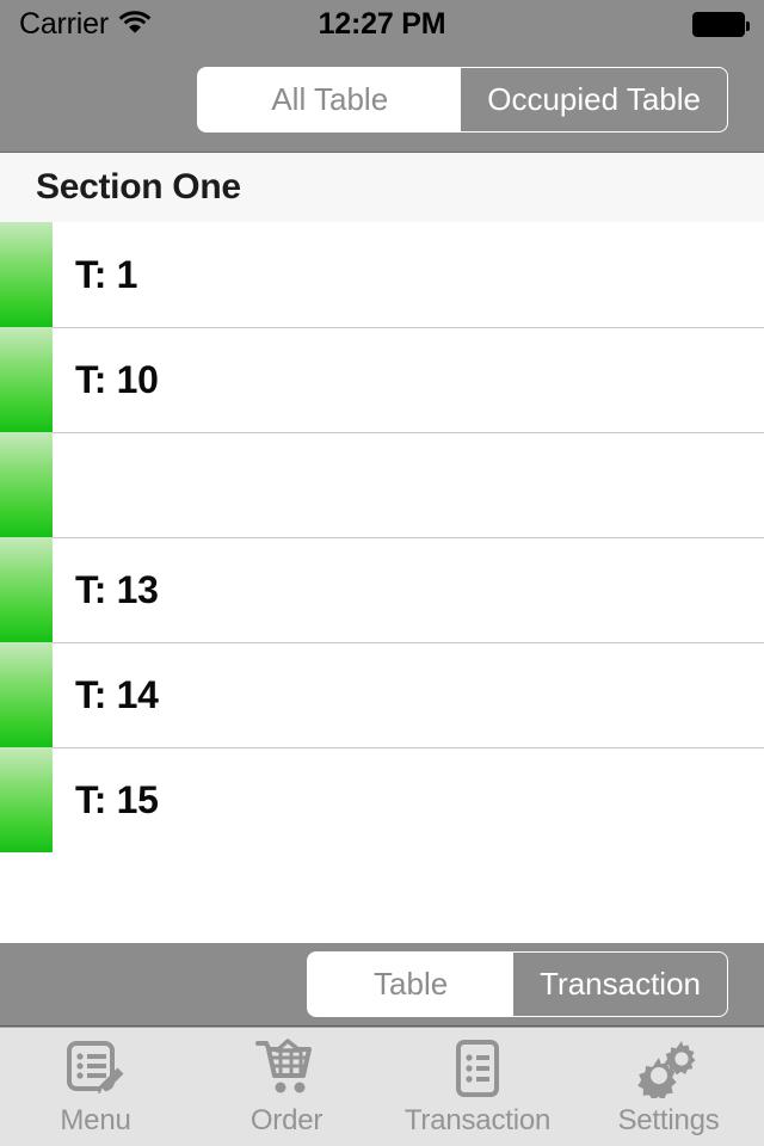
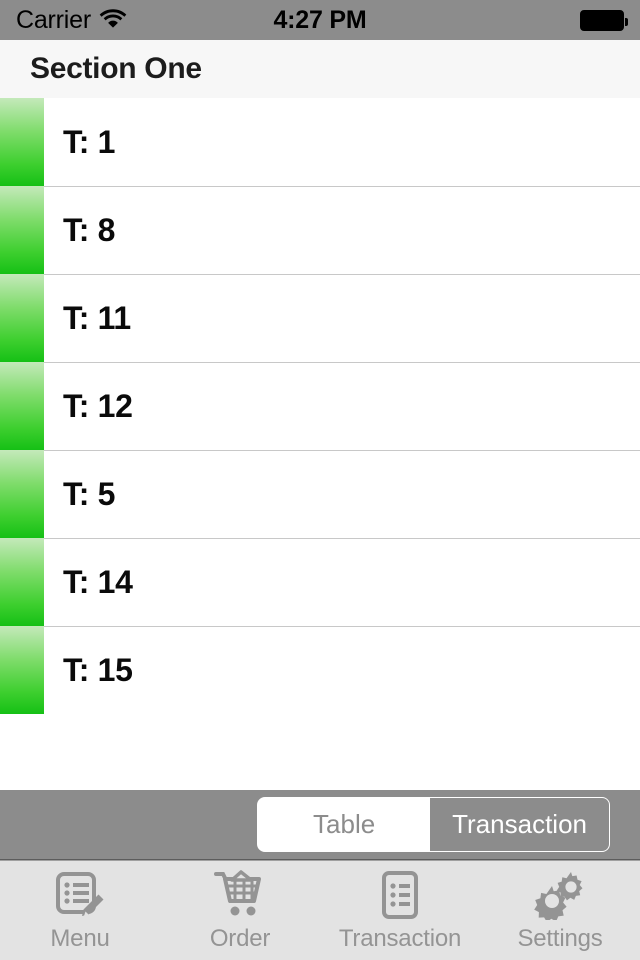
  Carrier
- 12:27 PM
+ 4:27 PM
- All Table
- Occupied Table
  Section One
  T: 1
- T: 10
+ T: 8
+ T: 11
+ T: 12
- T: 13
+ T: 5
  T: 14
  T: 15
  Table
  Transaction
  Menu
  Order
  Transaction
  Settings
